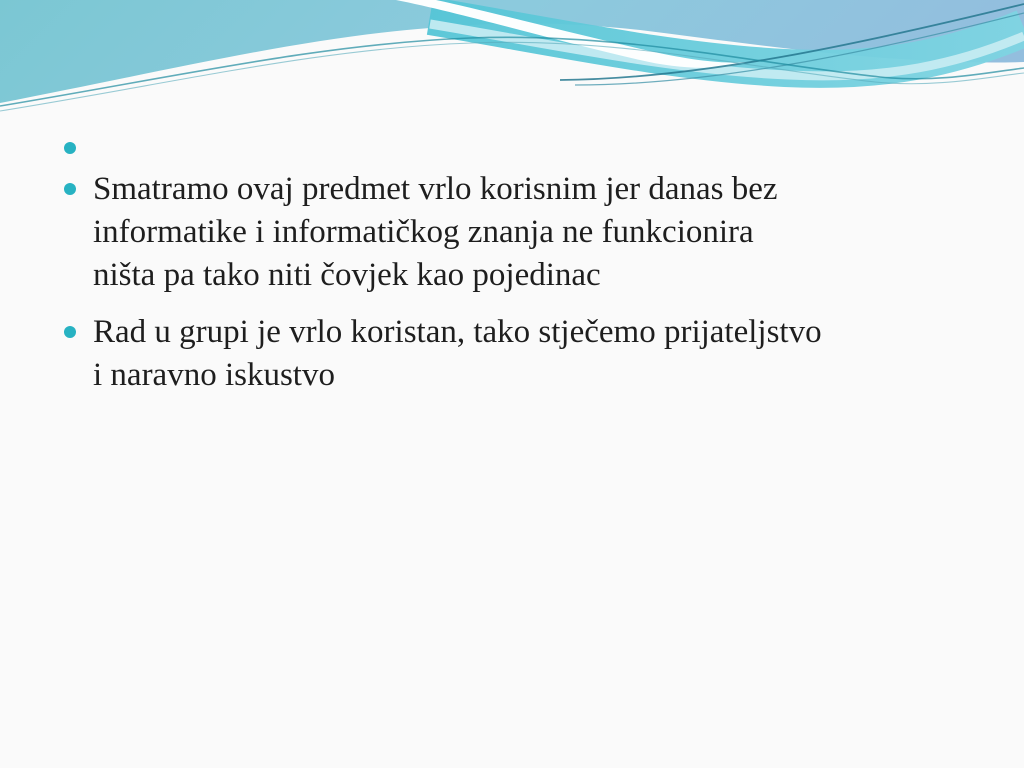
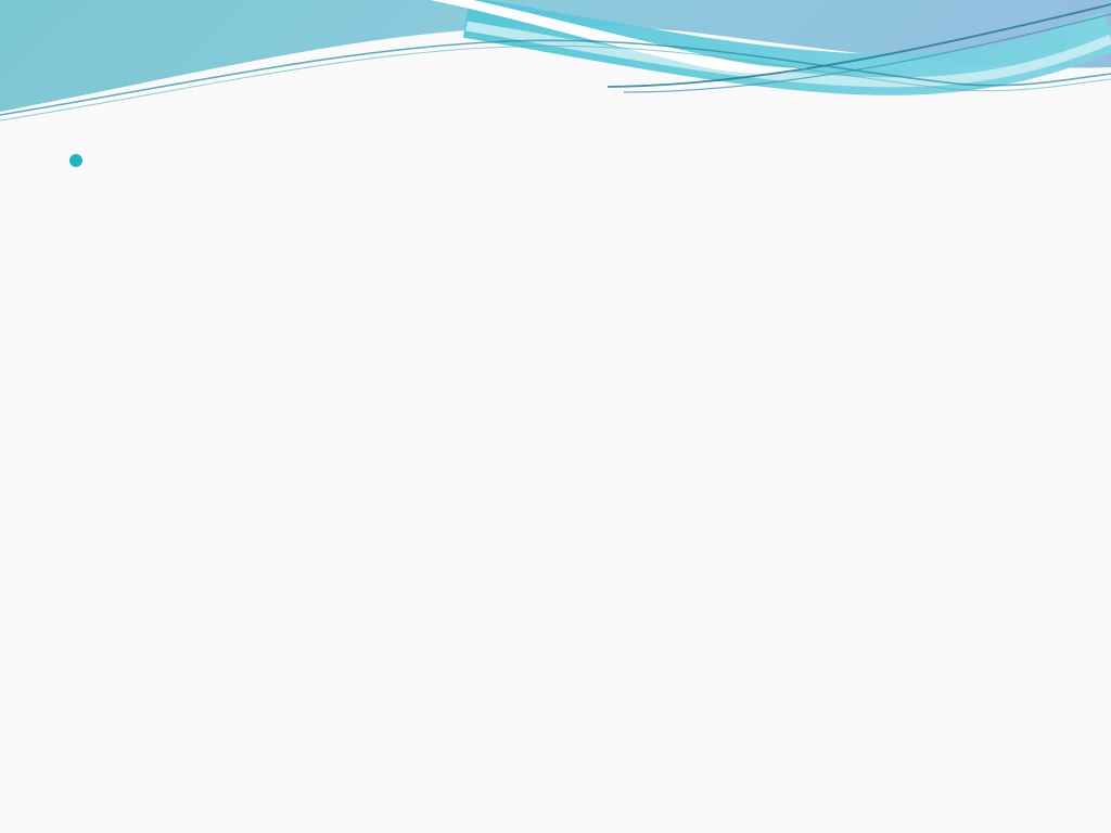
- Smatramo ovaj predmet vrlo korisnim jer danas bez
- informatike i informatičkog znanja ne funkcionira
- ništa pa tako niti čovjek kao pojedinac
- Rad u grupi je vrlo koristan, tako stječemo prijateljstvo
- i naravno iskustvo
